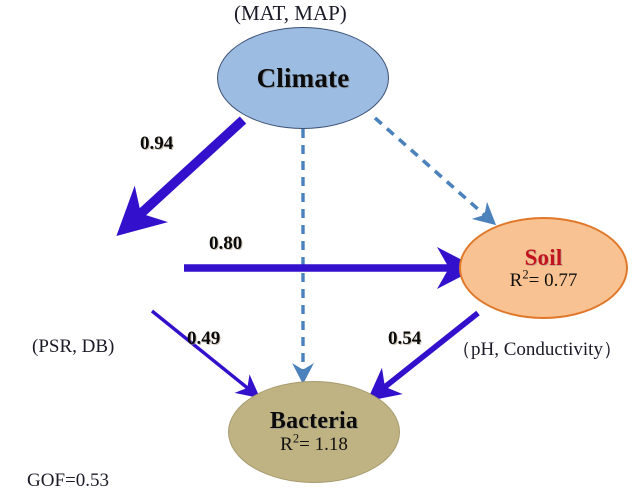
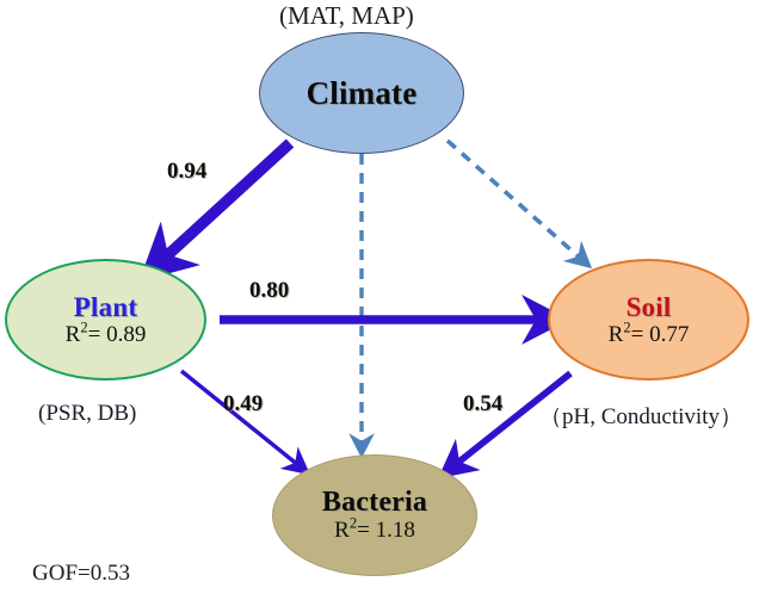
  Climate
+ Plant
+ R2= 0.89
  Soil
  R2= 0.77
  Bacteria
  R2= 1.18
  (MAT, MAP)
  (PSR, DB)
  （pH, Conductivity）
  GOF=0.53
  0.94
  0.80
  0.49
  0.54
